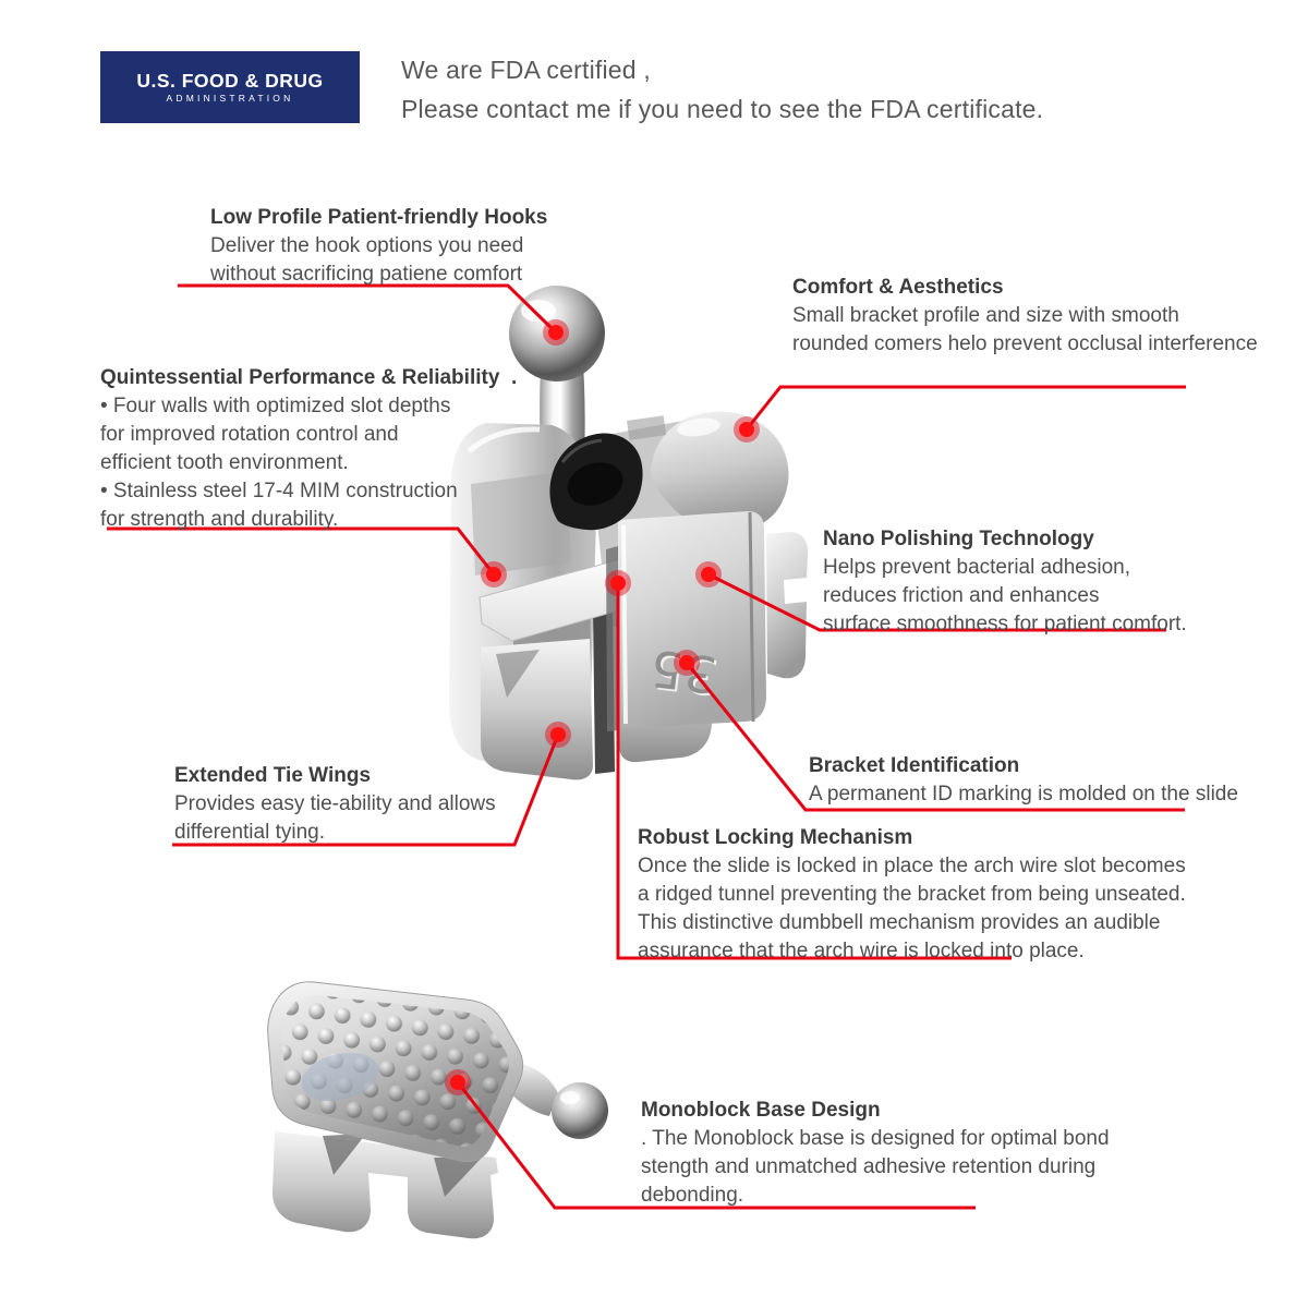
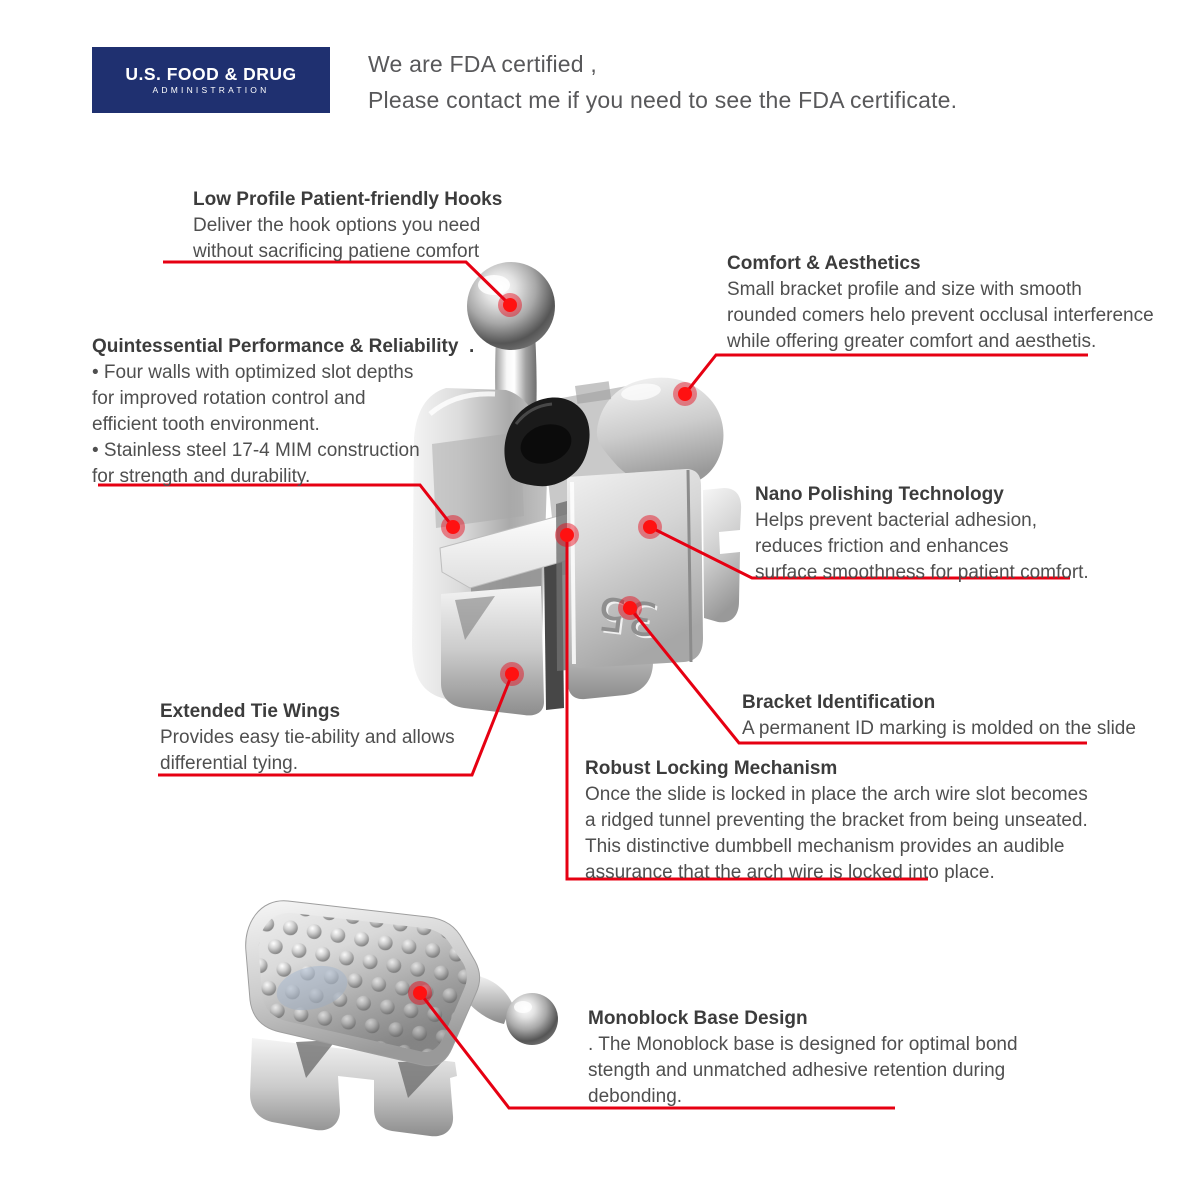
  U.S. FOOD & DRUG
  ADMINISTRATION
  We are FDA certified ,
  Please contact me if you need to see the FDA certificate.
  Low Profile Patient-friendly Hooks
  Deliver the hook options you need
  without sacrificing patiene comfort
  Comfort & Aesthetics
  Small bracket profile and size with smooth
  rounded comers helo prevent occlusal interference
+ while offering greater comfort and aesthetis.
  Quintessential Performance & Reliability .
  • Four walls with optimized slot depths
  for improved rotation control and
  efficient tooth environment.
  • Stainless steel 17-4 MIM construction
  for strength and durability.
  Nano Polishing Technology
  Helps prevent bacterial adhesion,
  reduces friction and enhances
  surface smoothness for patient comfort.
  Extended Tie Wings
  Provides easy tie-ability and allows
  differential tying.
  Bracket Identification
  A permanent ID marking is molded on the slide
  Robust Locking Mechanism
  Once the slide is locked in place the arch wire slot becomes
  a ridged tunnel preventing the bracket from being unseated.
  This distinctive dumbbell mechanism provides an audible
  assurance that the arch wire is locked into place.
  Monoblock Base Design
  . The Monoblock base is designed for optimal bond
  stength and unmatched adhesive retention during
  debonding.
